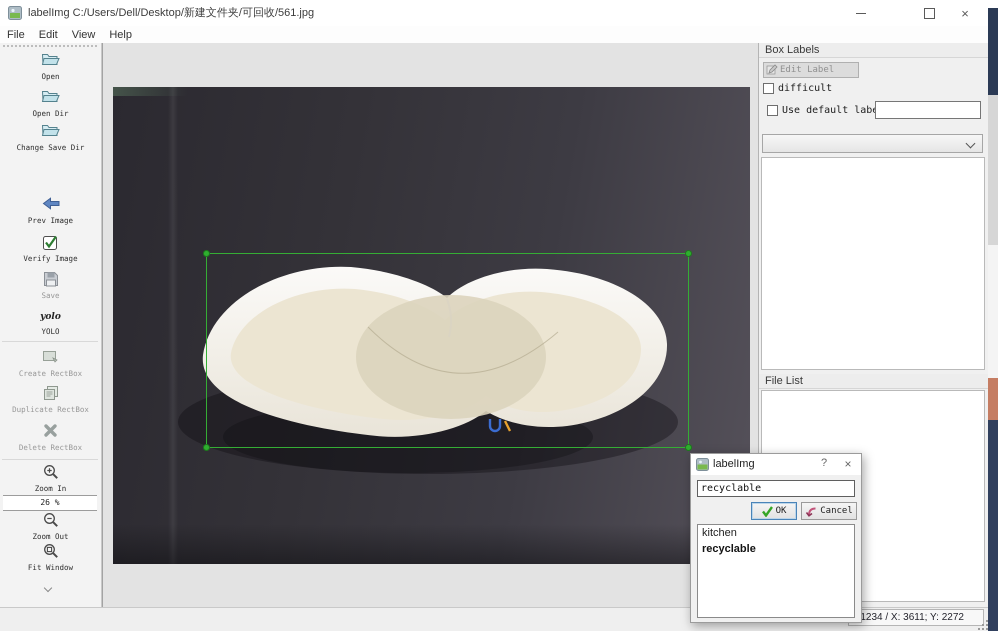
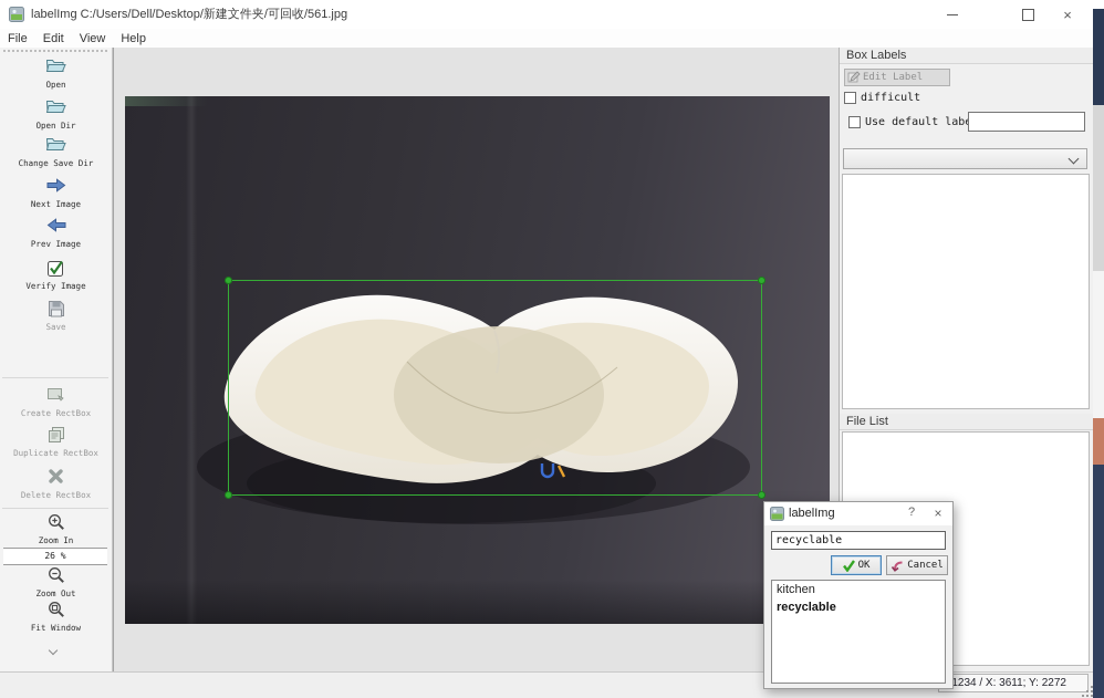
  labelImg C:/Users/Dell/Desktop/新建文件夹/可回收/561.jpg
  ×
  File
  Edit
  View
  Help
  Open
  Open Dir
  Change Save Dir
+ Next Image
  Prev Image
  Verify Image
  Save
- yolo
- YOLO
  Create RectBox
  Duplicate RectBox
  Delete RectBox
  Zoom In
  26 %
  Zoom Out
  Fit Window
  Box Labels
  Edit Label
  difficult
  Use default lab
  File List
  1234 / X: 3611; Y: 2272
  labelImg
  ?
  ×
  recyclable
  OK
  Cancel
  kitchen
  recyclable
